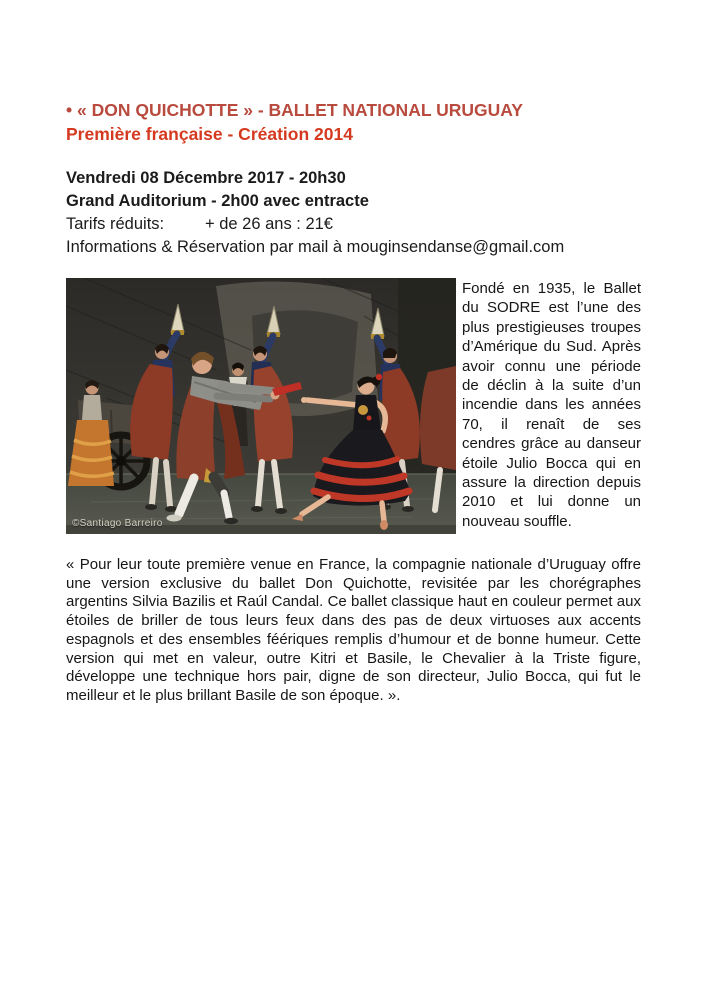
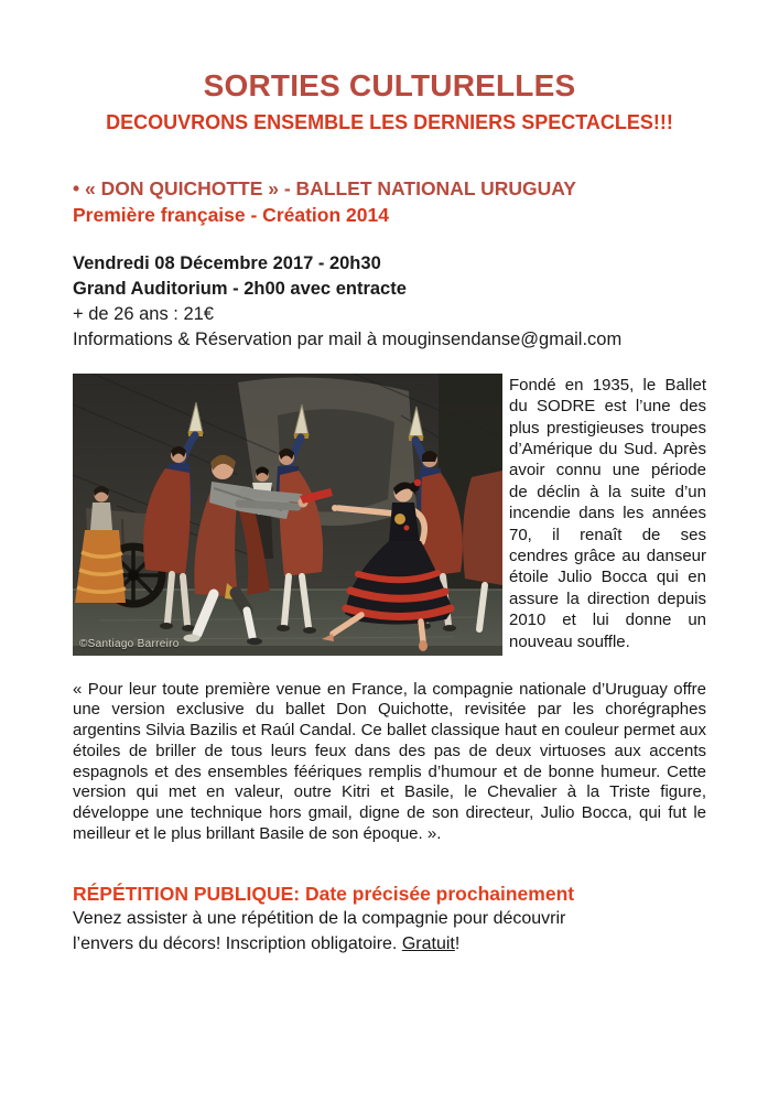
+ SORTIES CULTURELLES
+ DECOUVRONS ENSEMBLE LES DERNIERS SPECTACLES!!!
  • « DON QUICHOTTE » - BALLET NATIONAL URUGUAY
  Première française - Création 2014
  Vendredi 08 Décembre 2017 - 20h30
  Grand Auditorium - 2h00 avec entracte
- Tarifs réduits:
  + de 26 ans : 21€
  Informations & Réservation par mail à mouginsendanse@gmail.com
  ©Santiago Barreiro
  Fondé en 1935, le Ballet du SODRE est l’une des plus prestigieuses troupes d’Amérique du Sud. Après avoir connu une période de déclin à la suite d’un incendie dans les années 70, il renaît de ses cendres grâce au danseur étoile Julio Bocca qui en assure la direction depuis 2010 et lui donne un nouveau souffle.
- « Pour leur toute première venue en France, la compagnie nationale d’Uruguay offre une version exclusive du ballet Don Quichotte, revisitée par les chorégraphes argentins Silvia Bazilis et Raúl Candal. Ce ballet classique haut en couleur permet aux étoiles de briller de tous leurs feux dans des pas de deux virtuoses aux accents espagnols et des ensembles féériques remplis d’humour et de bonne humeur. Cette version qui met en valeur, outre Kitri et Basile, le Chevalier à la Triste figure, développe une technique hors pair, digne de son directeur, Julio Bocca, qui fut le meilleur et le plus brillant Basile de son époque. ».
+ « Pour leur toute première venue en France, la compagnie nationale d’Uruguay offre une version exclusive du ballet Don Quichotte, revisitée par les chorégraphes argentins Silvia Bazilis et Raúl Candal. Ce ballet classique haut en couleur permet aux étoiles de briller de tous leurs feux dans des pas de deux virtuoses aux accents espagnols et des ensembles féériques remplis d’humour et de bonne humeur. Cette version qui met en valeur, outre Kitri et Basile, le Chevalier à la Triste figure, développe une technique hors gmail, digne de son directeur, Julio Bocca, qui fut le meilleur et le plus brillant Basile de son époque. ».
+ RÉPÉTITION PUBLIQUE: Date précisée prochainement
+ Venez assister à une répétition de la compagnie pour découvrir
+ l’envers du décors! Inscription obligatoire. Gratuit!
